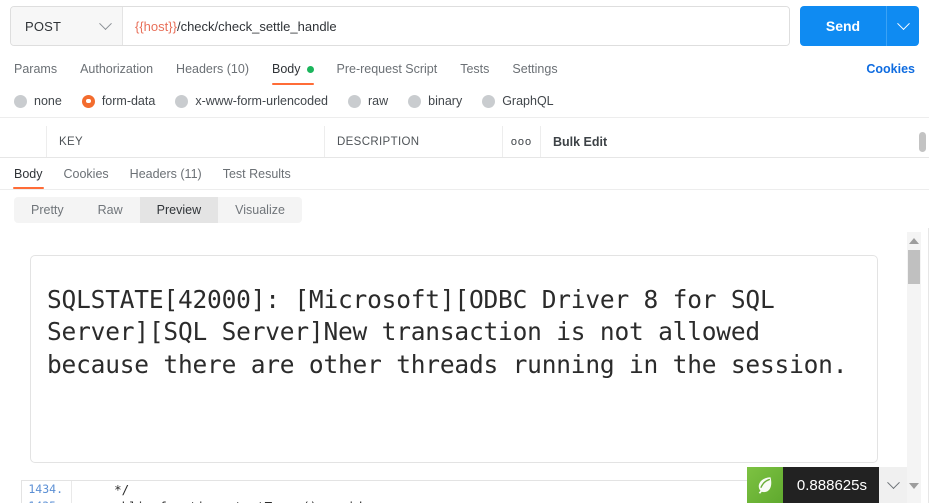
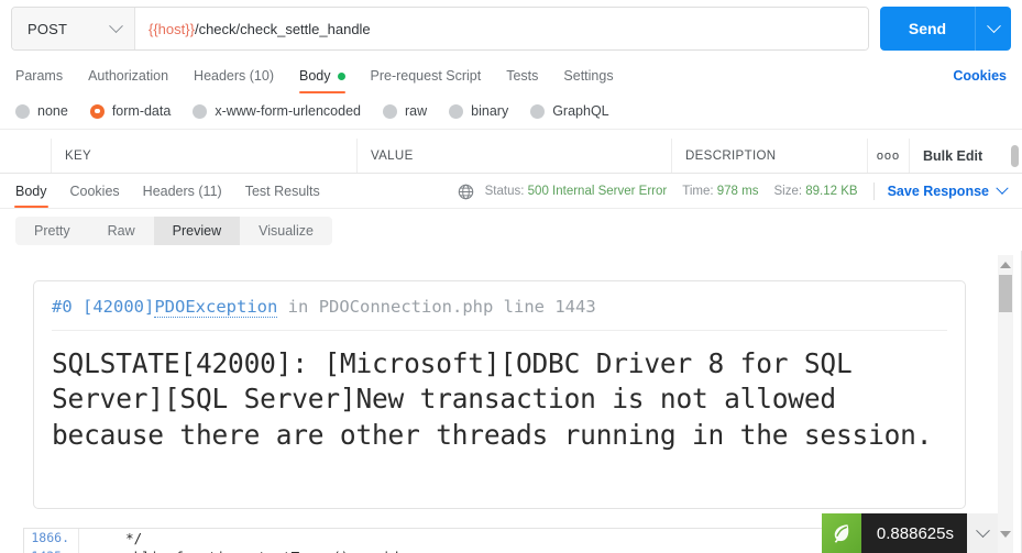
  POST
  {{host}}
  /check/check_settle_handle
  Send
  Params
  Authorization
  Headers (10)
  Body
  Pre-request Script
  Tests
  Settings
  Cookies
  none
  form-data
  x-www-form-urlencoded
  raw
  binary
  GraphQL
  KEY
+ VALUE
  DESCRIPTION
  ooo
  Bulk Edit
  Body
  Cookies
  Headers (11)
  Test Results
+ Status: 500 Internal Server Error
+ Time: 978 ms
+ Size: 89.12 KB
+ Save Response
  Pretty
  Raw
  Preview
  Visualize
+ #0 [42000]PDOException in PDOConnection.php line 1443
  SQLSTATE[42000]: [Microsoft][ODBC Driver 8 for SQL Server][SQL Server]New transaction is not allowed because there are other threads running in the session.
- 1434.
+ 1866.
  */
  0.888625s
